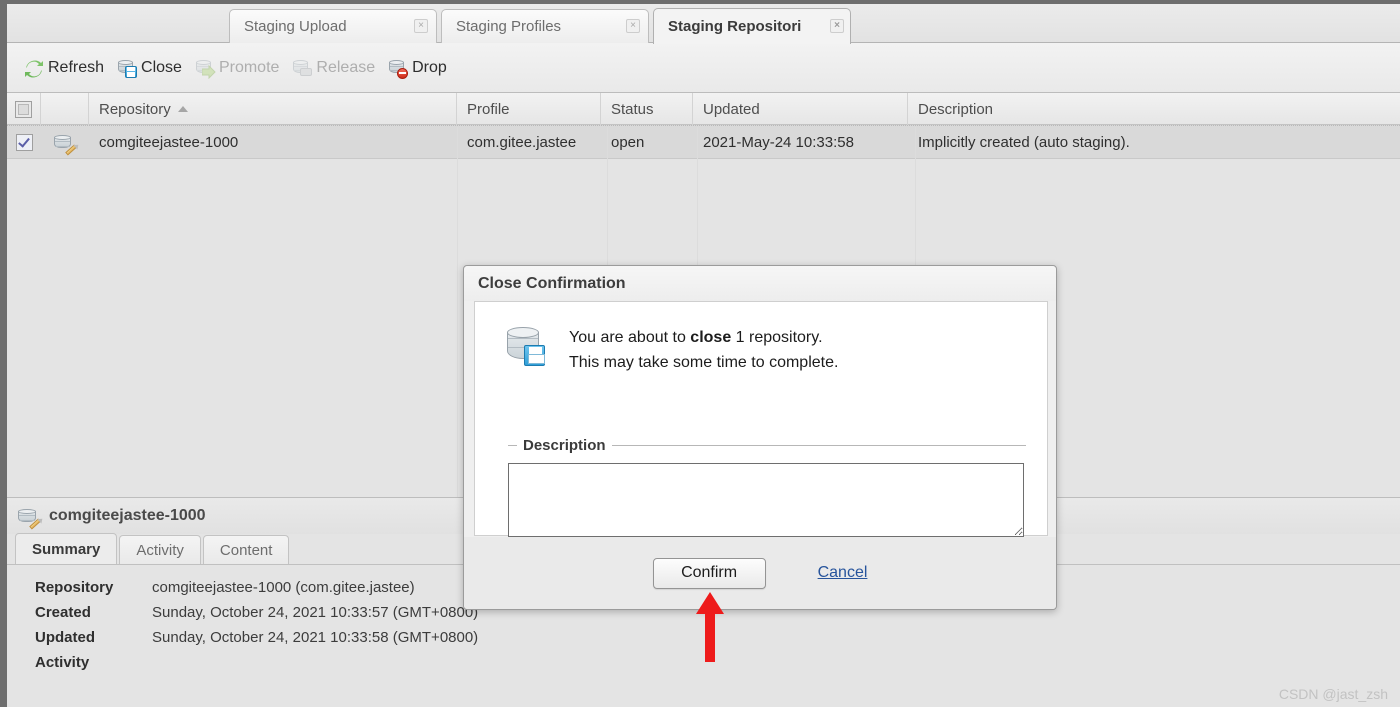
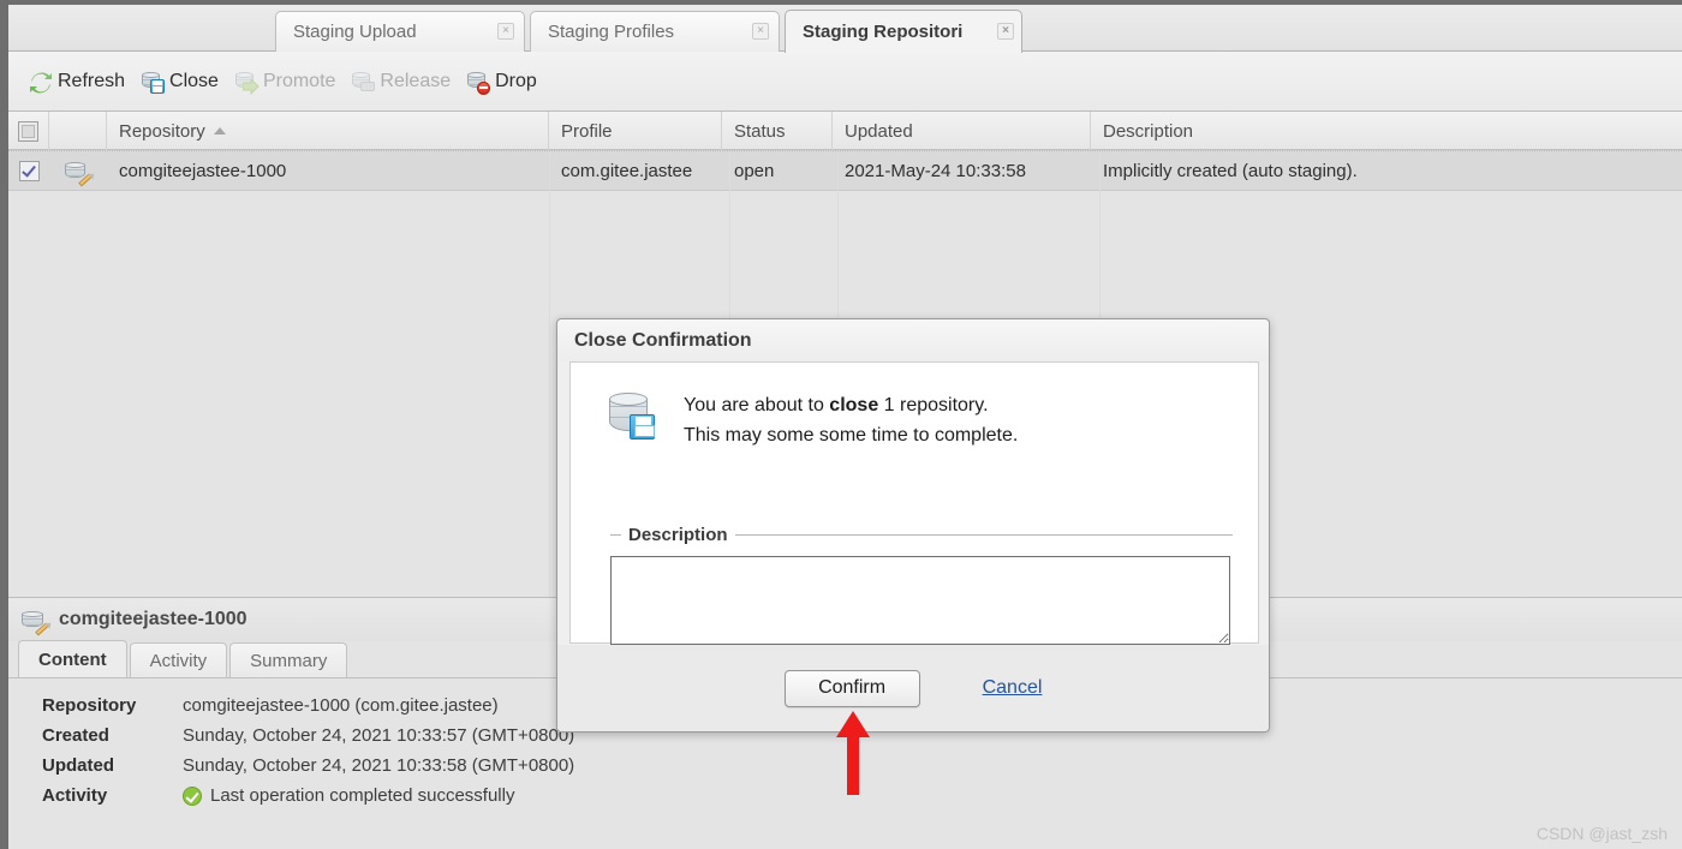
  Staging Upload
  ×
  Staging Profiles
  ×
  Staging Repositori
  ×
  Refresh
  Close
  Promote
  Release
  Drop
  Repository
  Profile
  Status
  Updated
  Description
  comgiteejastee-1000
  com.gitee.jastee
  open
  2021-May-24 10:33:58
  Implicitly created (auto staging).
  comgiteejastee-1000
- Summary
+ Content
  Activity
- Content
+ Summary
  Repository
  comgiteejastee-1000 (com.gitee.jastee)
  Created
  Sunday, October 24, 2021 10:33:57 (GMT+0800)
  Updated
  Sunday, October 24, 2021 10:33:58 (GMT+0800)
  Activity
+ Last operation completed successfully
  CSDN @jast_zsh
  Close Confirmation
  You are about to close 1 repository.
- This may take some time to complete.
+ This may some some time to complete.
  Description
  Confirm
  Cancel
